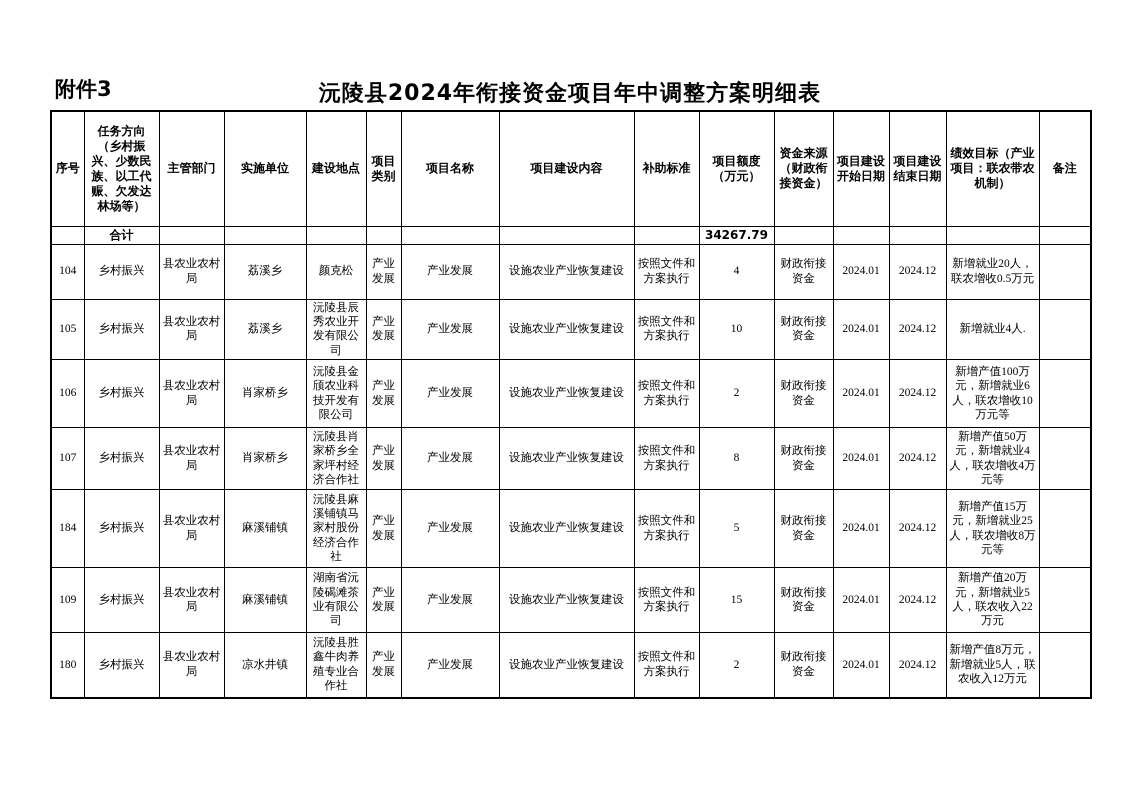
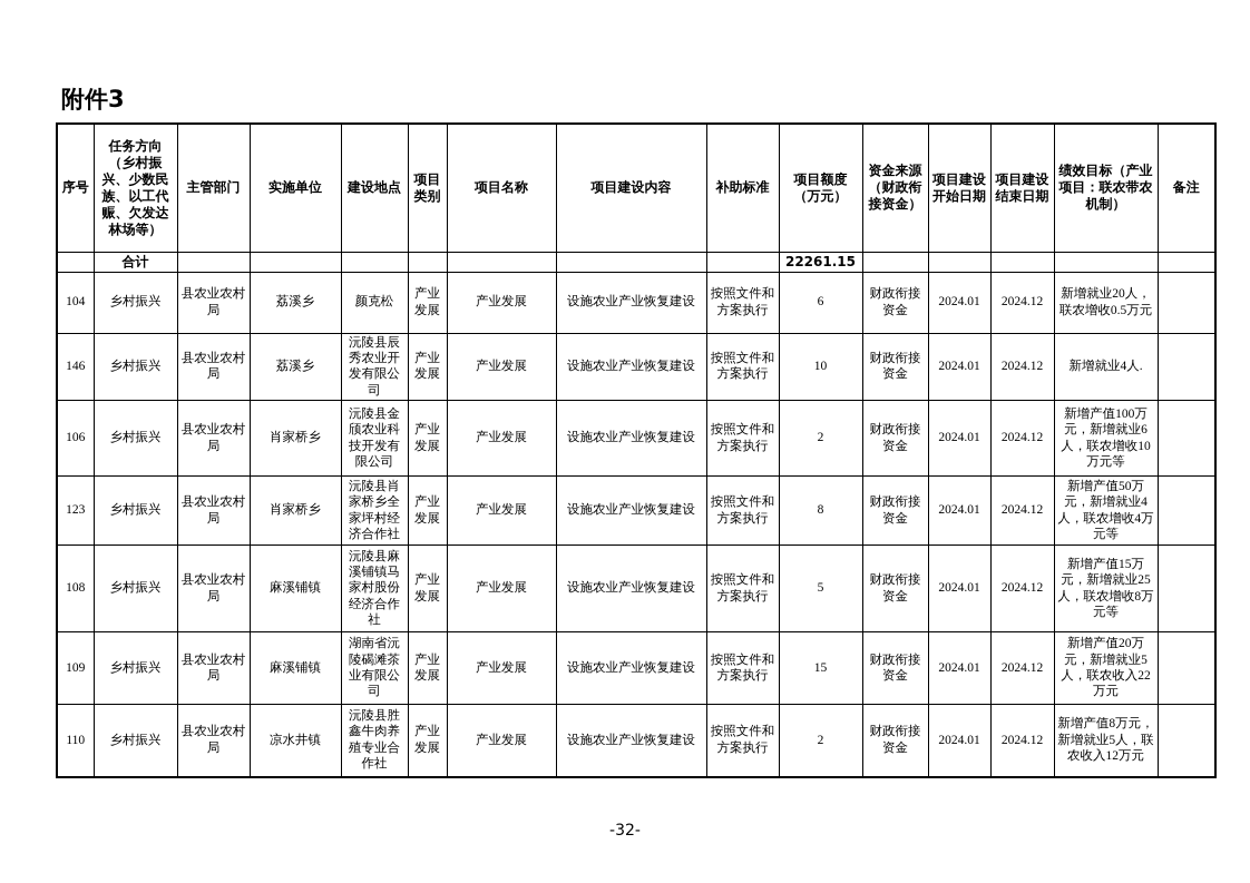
  附件3
- 沅陵县2024年衔接资金项目年中调整方案明细表
  序号	任务方向（乡村振兴、少数民族、以工代赈、欠发达林场等）	主管部门	实施单位	建设地点	项目类别	项目名称	项目建设内容	补助标准	项目额度（万元）	资金来源（财政衔接资金）	项目建设开始日期	项目建设结束日期	绩效目标（产业项目：联农带农机制）	备注
- 	合计								34267.79
+ 	合计								22261.15
- 104	乡村振兴	县农业农村局	荔溪乡	颜克松	产业发展	产业发展	设施农业产业恢复建设	按照文件和方案执行	4	财政衔接资金	2024.01	2024.12	新增就业20人，联农增收0.5万元
+ 104	乡村振兴	县农业农村局	荔溪乡	颜克松	产业发展	产业发展	设施农业产业恢复建设	按照文件和方案执行	6	财政衔接资金	2024.01	2024.12	新增就业20人，联农增收0.5万元
- 105	乡村振兴	县农业农村局	荔溪乡	沅陵县辰秀农业开发有限公司	产业发展	产业发展	设施农业产业恢复建设	按照文件和方案执行	10	财政衔接资金	2024.01	2024.12	新增就业4人.
+ 146	乡村振兴	县农业农村局	荔溪乡	沅陵县辰秀农业开发有限公司	产业发展	产业发展	设施农业产业恢复建设	按照文件和方案执行	10	财政衔接资金	2024.01	2024.12	新增就业4人.
  106	乡村振兴	县农业农村局	肖家桥乡	沅陵县金颀农业科技开发有限公司	产业发展	产业发展	设施农业产业恢复建设	按照文件和方案执行	2	财政衔接资金	2024.01	2024.12	新增产值100万元，新增就业6人，联农增收10万元等
- 107	乡村振兴	县农业农村局	肖家桥乡	沅陵县肖家桥乡全家坪村经济合作社	产业发展	产业发展	设施农业产业恢复建设	按照文件和方案执行	8	财政衔接资金	2024.01	2024.12	新增产值50万元，新增就业4人，联农增收4万元等
+ 123	乡村振兴	县农业农村局	肖家桥乡	沅陵县肖家桥乡全家坪村经济合作社	产业发展	产业发展	设施农业产业恢复建设	按照文件和方案执行	8	财政衔接资金	2024.01	2024.12	新增产值50万元，新增就业4人，联农增收4万元等
- 184	乡村振兴	县农业农村局	麻溪铺镇	沅陵县麻溪铺镇马家村股份经济合作社	产业发展	产业发展	设施农业产业恢复建设	按照文件和方案执行	5	财政衔接资金	2024.01	2024.12	新增产值15万元，新增就业25人，联农增收8万元等
+ 108	乡村振兴	县农业农村局	麻溪铺镇	沅陵县麻溪铺镇马家村股份经济合作社	产业发展	产业发展	设施农业产业恢复建设	按照文件和方案执行	5	财政衔接资金	2024.01	2024.12	新增产值15万元，新增就业25人，联农增收8万元等
  109	乡村振兴	县农业农村局	麻溪铺镇	湖南省沅陵碣滩茶业有限公司	产业发展	产业发展	设施农业产业恢复建设	按照文件和方案执行	15	财政衔接资金	2024.01	2024.12	新增产值20万元，新增就业5人，联农收入22万元
- 180	乡村振兴	县农业农村局	凉水井镇	沅陵县胜鑫牛肉养殖专业合作社	产业发展	产业发展	设施农业产业恢复建设	按照文件和方案执行	2	财政衔接资金	2024.01	2024.12	新增产值8万元，新增就业5人，联农收入12万元
+ 110	乡村振兴	县农业农村局	凉水井镇	沅陵县胜鑫牛肉养殖专业合作社	产业发展	产业发展	设施农业产业恢复建设	按照文件和方案执行	2	财政衔接资金	2024.01	2024.12	新增产值8万元，新增就业5人，联农收入12万元
+ -32-
